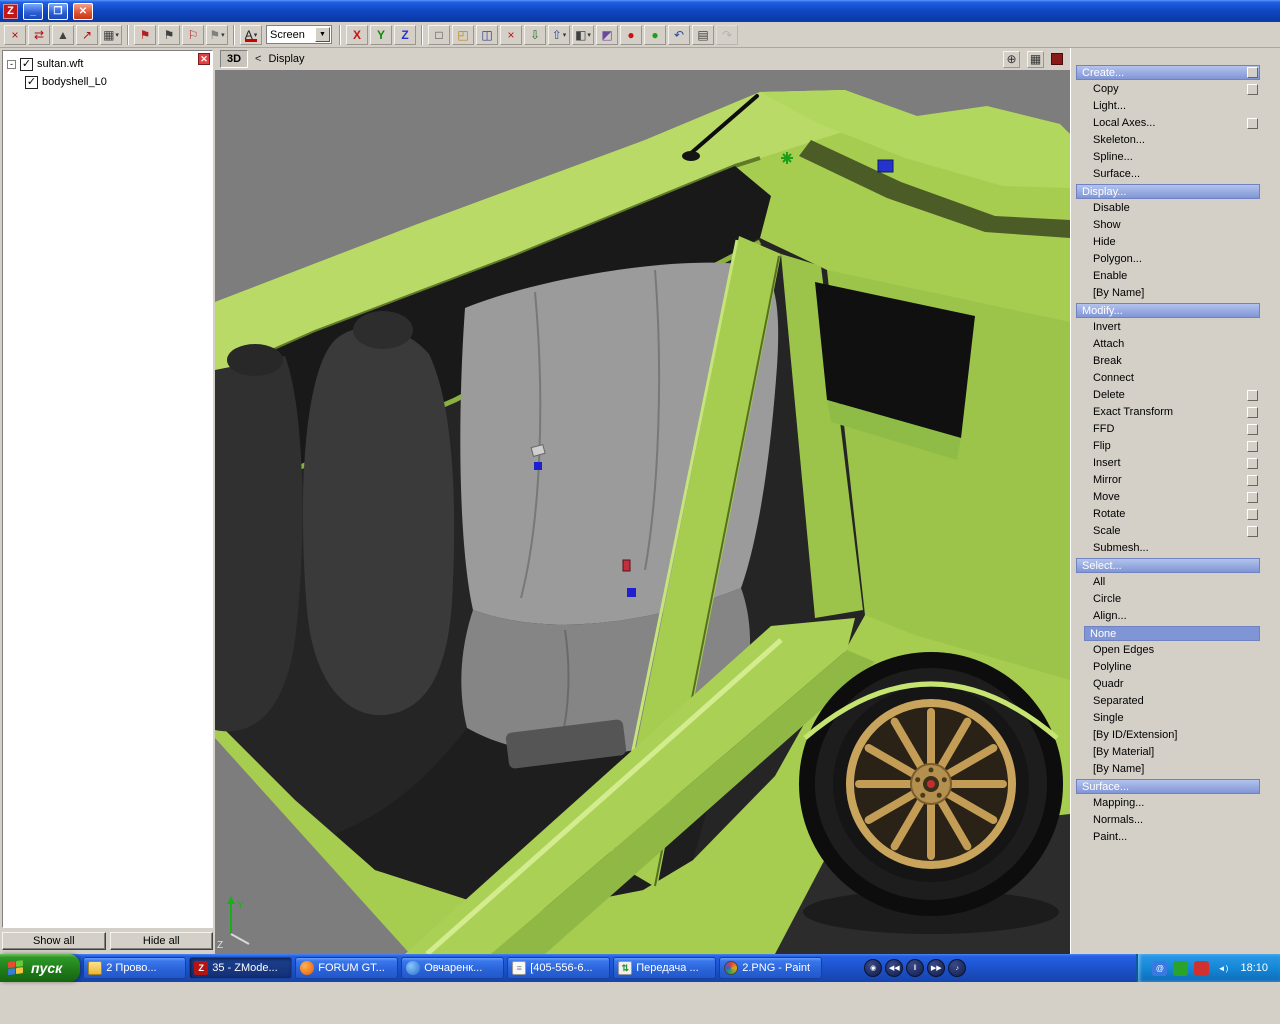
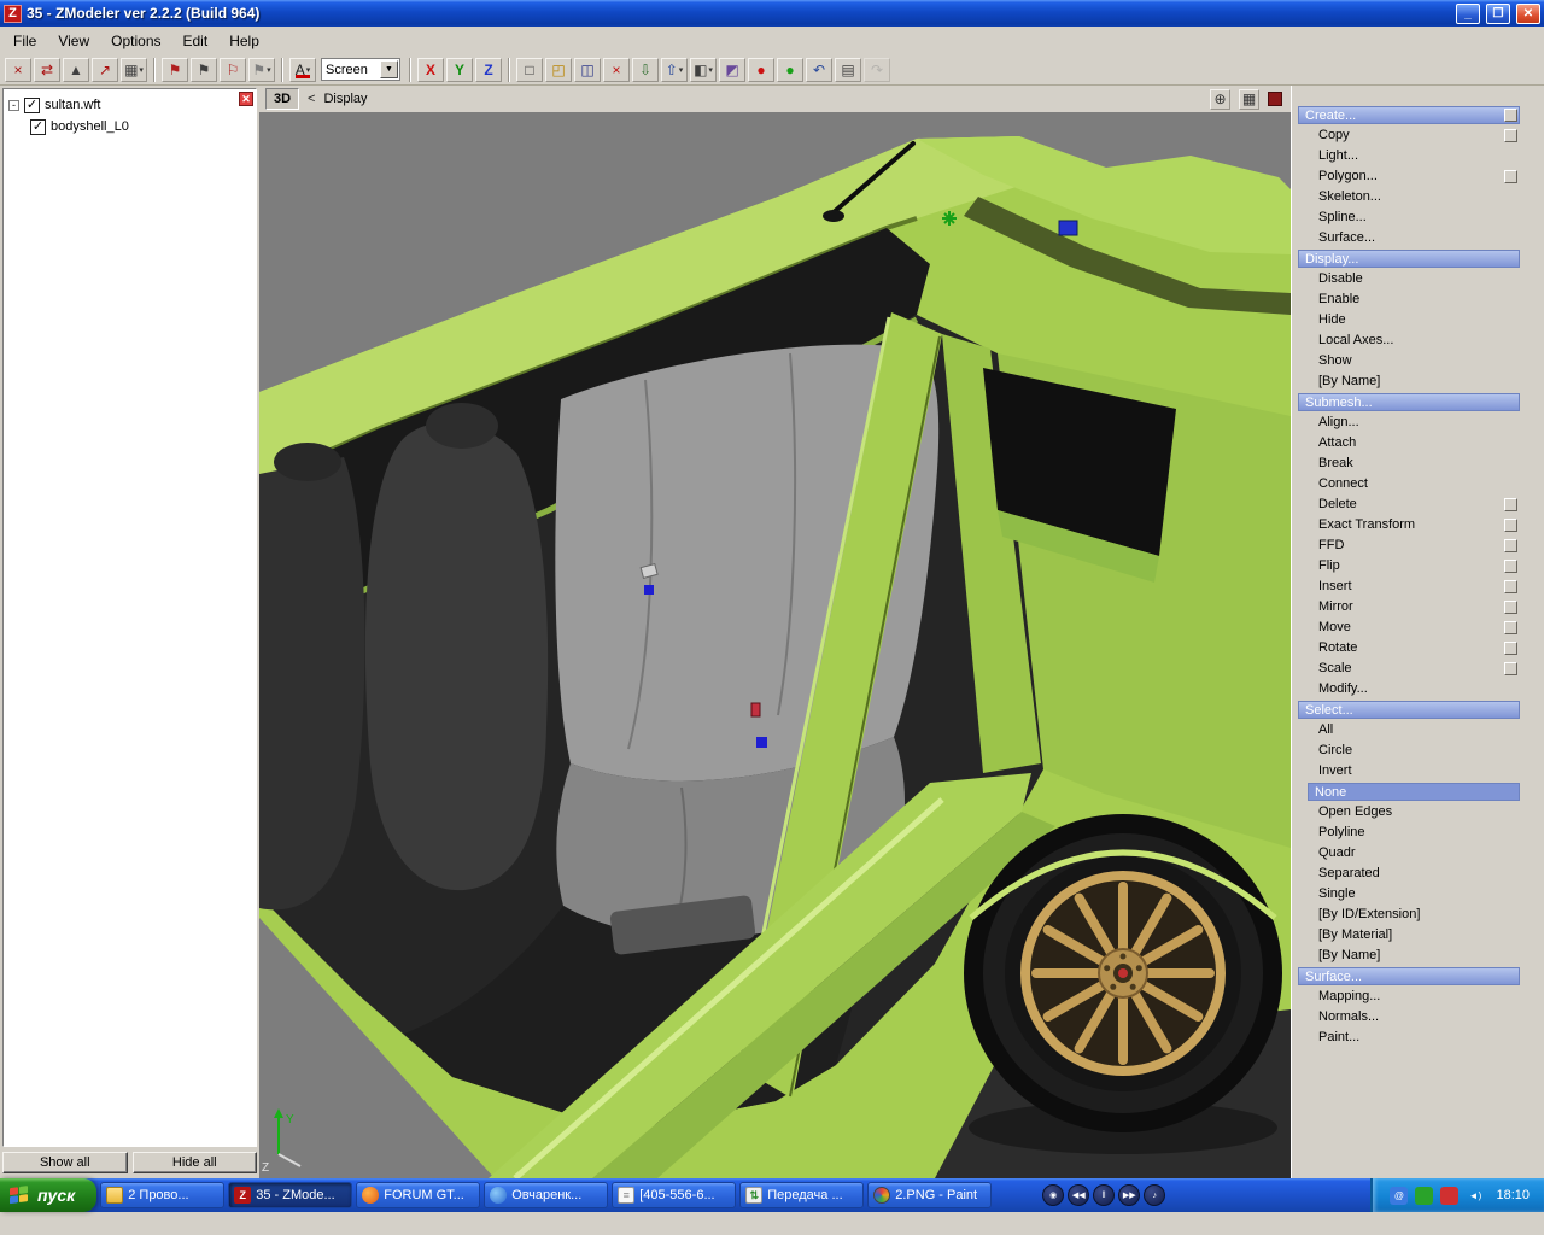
  Z
+ 35 - ZModeler ver 2.2.2 (Build 964)
  _
  ❐
  ✕
+ File
+ View
+ Options
+ Edit
+ Help
  ×
  ⇄
  ▲
  ↗
  ▦
  ⚑
  ⚑
  ⚐
  ⚑
  A
  Screen
  X
  Y
  Z
  □
  ◰
  ◫
  ×
  ⇩
  ⇧
  ◧
  ◩
  ●
  ●
  ↶
  ▤
  ↷
  ✕
  -
  ✓
  sultan.wft
  ✓
  bodyshell_L0
  Show all
  Hide all
  3D
  <
  Display
  ⊕
  ▦
  Y
  Z
  Create...
  Copy
  Light...
- Local Axes...
+ Polygon...
  Skeleton...
  Spline...
  Surface...
  Display...
  Disable
- Show
+ Enable
  Hide
- Polygon...
+ Local Axes...
- Enable
+ Show
  [By Name]
- Modify...
+ Submesh...
- Invert
+ Align...
  Attach
  Break
  Connect
  Delete
  Exact Transform
  FFD
  Flip
  Insert
  Mirror
  Move
  Rotate
  Scale
- Submesh...
+ Modify...
  Select...
  All
  Circle
- Align...
+ Invert
  None
  Open Edges
  Polyline
  Quadr
  Separated
  Single
  [By ID/Extension]
  [By Material]
  [By Name]
  Surface...
  Mapping...
  Normals...
  Paint...
  пуск
  2 Прово...
  Z
  35 - ZMode...
  FORUM GT...
  Овчаренк...
  ≡
  [405-556-6...
  ⇅
  Передача ...
  2.PNG - Paint
  @
  ◄)
  18:10
